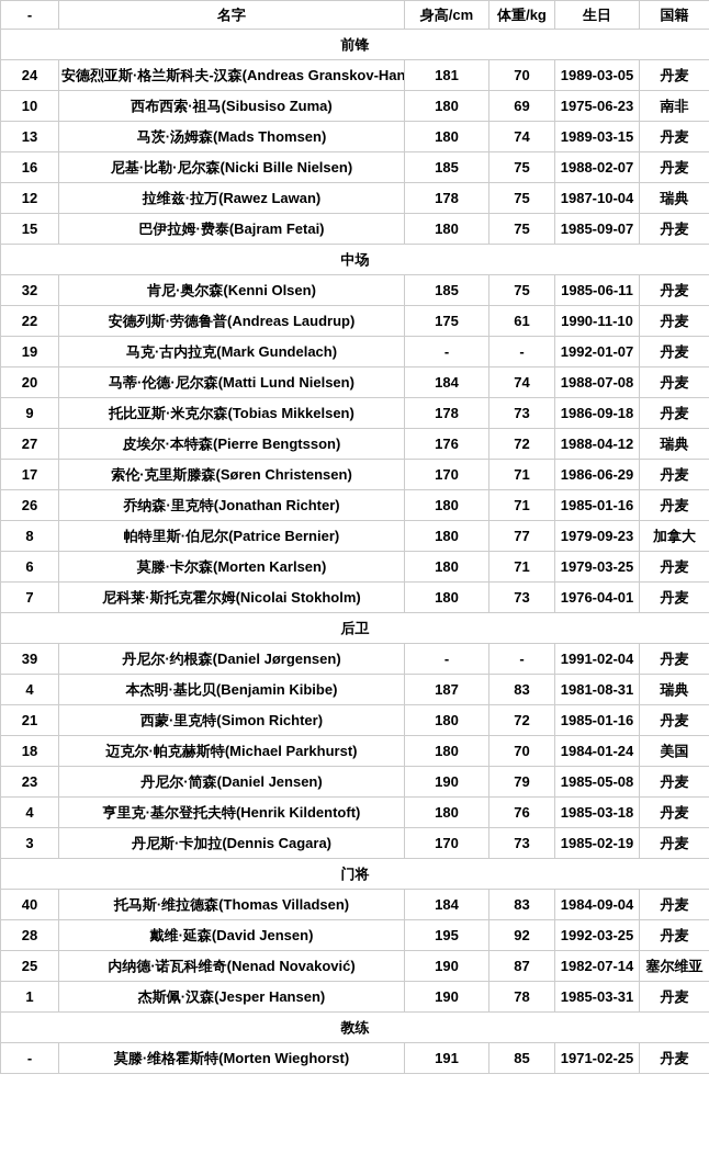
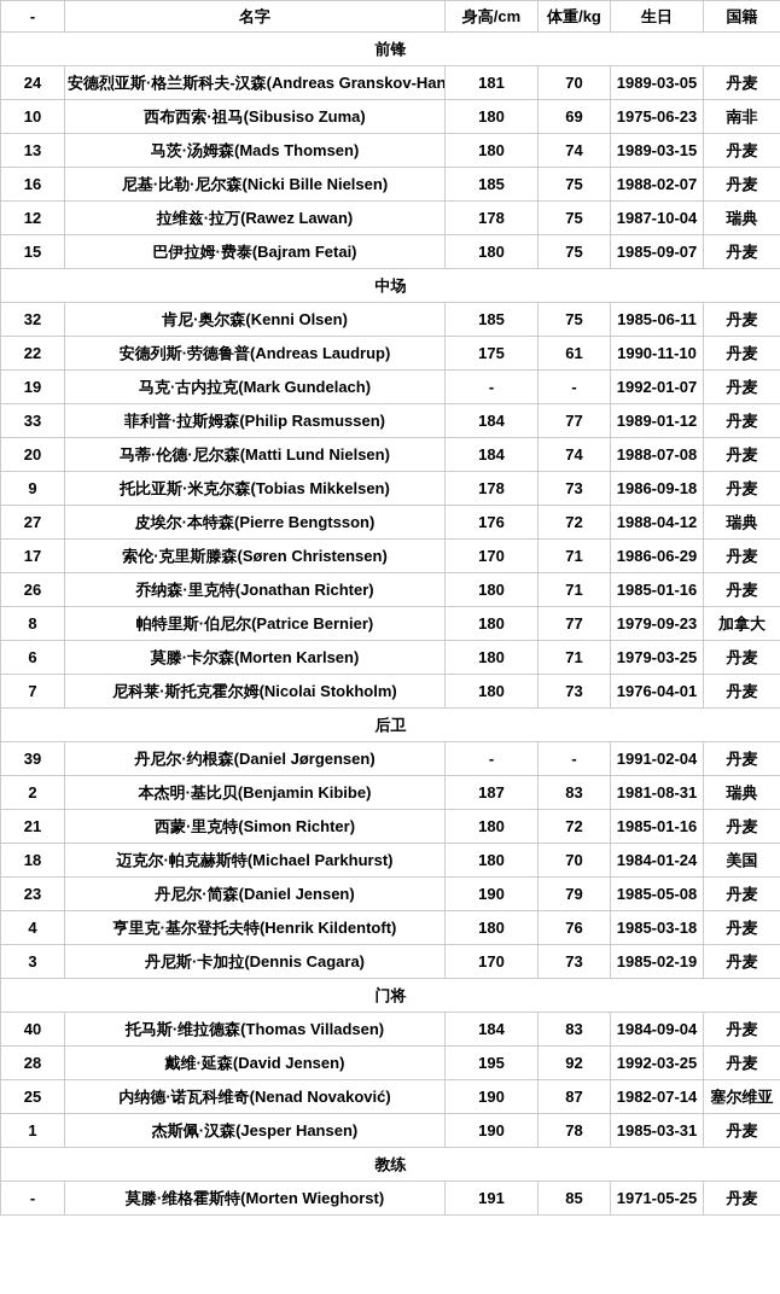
  -	名字	身高/cm	体重/kg	生日	国籍
  前锋
  24	安德烈亚斯·格兰斯科夫-汉森(Andreas Granskov-Han	181	70	1989-03-05	丹麦
  10	西布西索·祖马(Sibusiso Zuma)	180	69	1975-06-23	南非
  13	马茨·汤姆森(Mads Thomsen)	180	74	1989-03-15	丹麦
  16	尼基·比勒·尼尔森(Nicki Bille Nielsen)	185	75	1988-02-07	丹麦
  12	拉维兹·拉万(Rawez Lawan)	178	75	1987-10-04	瑞典
  15	巴伊拉姆·费泰(Bajram Fetai)	180	75	1985-09-07	丹麦
  中场
  32	肯尼·奥尔森(Kenni Olsen)	185	75	1985-06-11	丹麦
  22	安德列斯·劳德鲁普(Andreas Laudrup)	175	61	1990-11-10	丹麦
  19	马克·古内拉克(Mark Gundelach)	-	-	1992-01-07	丹麦
+ 33	菲利普·拉斯姆森(Philip Rasmussen)	184	77	1989-01-12	丹麦
  20	马蒂·伦德·尼尔森(Matti Lund Nielsen)	184	74	1988-07-08	丹麦
  9	托比亚斯·米克尔森(Tobias Mikkelsen)	178	73	1986-09-18	丹麦
  27	皮埃尔·本特森(Pierre Bengtsson)	176	72	1988-04-12	瑞典
  17	索伦·克里斯滕森(Søren Christensen)	170	71	1986-06-29	丹麦
  26	乔纳森·里克特(Jonathan Richter)	180	71	1985-01-16	丹麦
  8	帕特里斯·伯尼尔(Patrice Bernier)	180	77	1979-09-23	加拿大
  6	莫滕·卡尔森(Morten Karlsen)	180	71	1979-03-25	丹麦
  7	尼科莱·斯托克霍尔姆(Nicolai Stokholm)	180	73	1976-04-01	丹麦
  后卫
  39	丹尼尔·约根森(Daniel Jørgensen)	-	-	1991-02-04	丹麦
- 4	本杰明·基比贝(Benjamin Kibibe)	187	83	1981-08-31	瑞典
+ 2	本杰明·基比贝(Benjamin Kibibe)	187	83	1981-08-31	瑞典
  21	西蒙·里克特(Simon Richter)	180	72	1985-01-16	丹麦
  18	迈克尔·帕克赫斯特(Michael Parkhurst)	180	70	1984-01-24	美国
  23	丹尼尔·简森(Daniel Jensen)	190	79	1985-05-08	丹麦
  4	亨里克·基尔登托夫特(Henrik Kildentoft)	180	76	1985-03-18	丹麦
  3	丹尼斯·卡加拉(Dennis Cagara)	170	73	1985-02-19	丹麦
  门将
  40	托马斯·维拉德森(Thomas Villadsen)	184	83	1984-09-04	丹麦
  28	戴维·延森(David Jensen)	195	92	1992-03-25	丹麦
  25	内纳德·诺瓦科维奇(Nenad Novaković)	190	87	1982-07-14	塞尔维亚
  1	杰斯佩·汉森(Jesper Hansen)	190	78	1985-03-31	丹麦
  教练
- -	莫滕·维格霍斯特(Morten Wieghorst)	191	85	1971-02-25	丹麦
+ -	莫滕·维格霍斯特(Morten Wieghorst)	191	85	1971-05-25	丹麦
